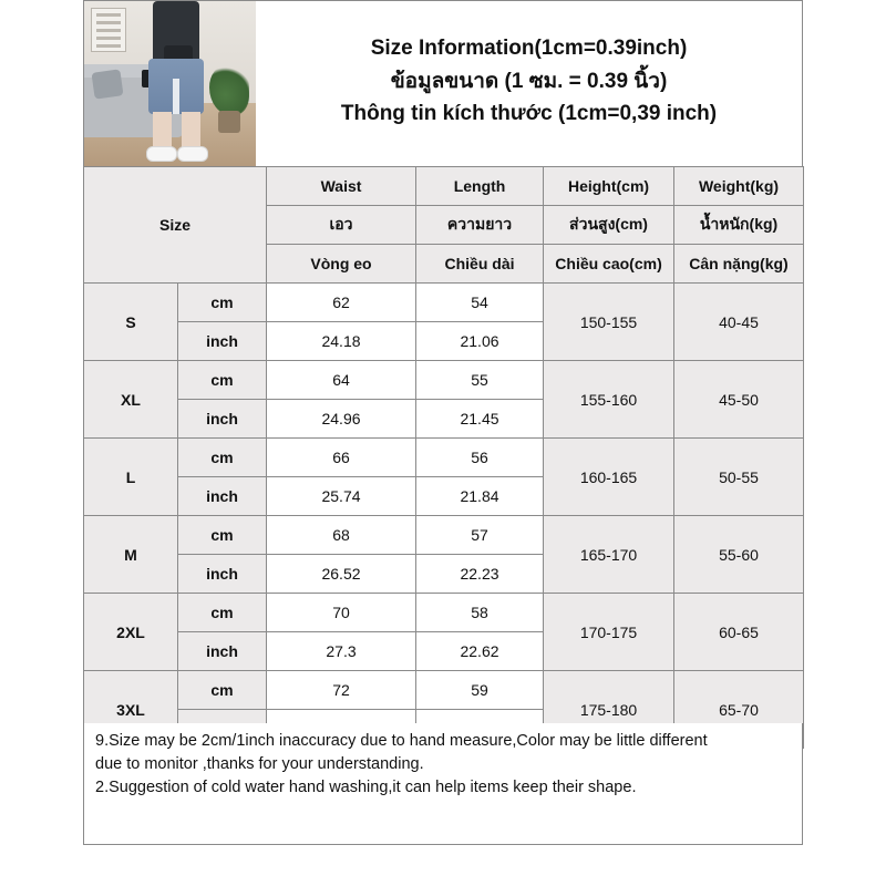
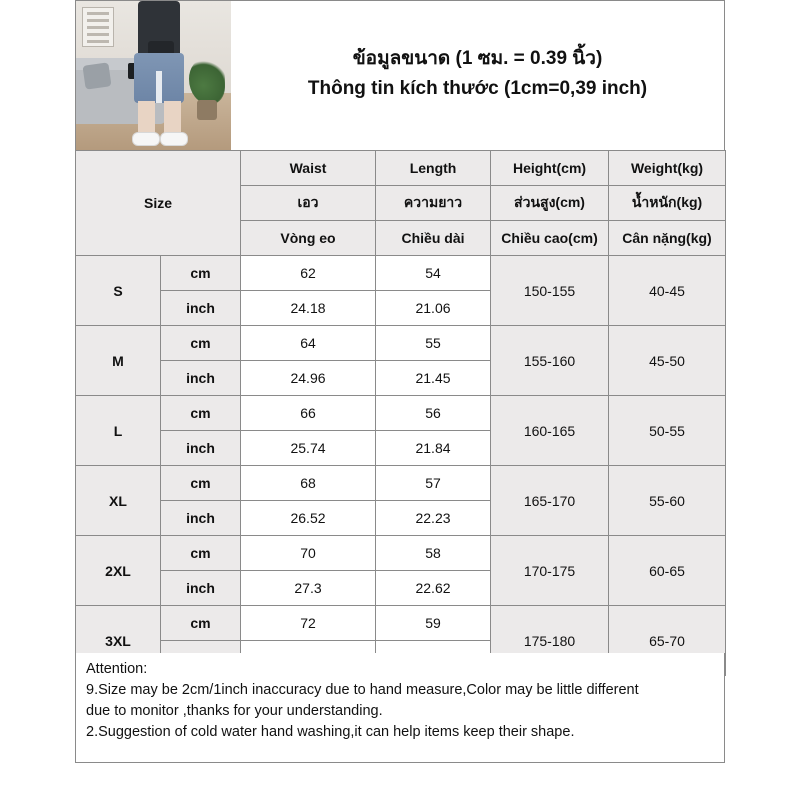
- Size Information(1cm=0.39inch)
  ข้อมูลขนาด (1 ซม. = 0.39 นิ้ว)
  Thông tin kích thước (1cm=0,39 inch)
  Size	Waist	Length	Height(cm)	Weight(kg)
  เอว	ความยาว	ส่วนสูง(cm)	น้ำหนัก(kg)
  Vòng eo	Chiều dài	Chiều cao(cm)	Cân nặng(kg)
  S	cm	62	54	150-155	40-45
  inch	24.18	21.06
- XL	cm	64	55	155-160	45-50
+ M	cm	64	55	155-160	45-50
  inch	24.96	21.45
  L	cm	66	56	160-165	50-55
  inch	25.74	21.84
- M	cm	68	57	165-170	55-60
+ XL	cm	68	57	165-170	55-60
  inch	26.52	22.23
  2XL	cm	70	58	170-175	60-65
  inch	27.3	22.62
  3XL	cm	72	59	175-180	65-70
+ Attention:
  9.Size may be 2cm/1inch inaccuracy due to hand measure,Color may be little different
  due to monitor ,thanks for your understanding.
  2.Suggestion of cold water hand washing,it can help items keep their shape.
